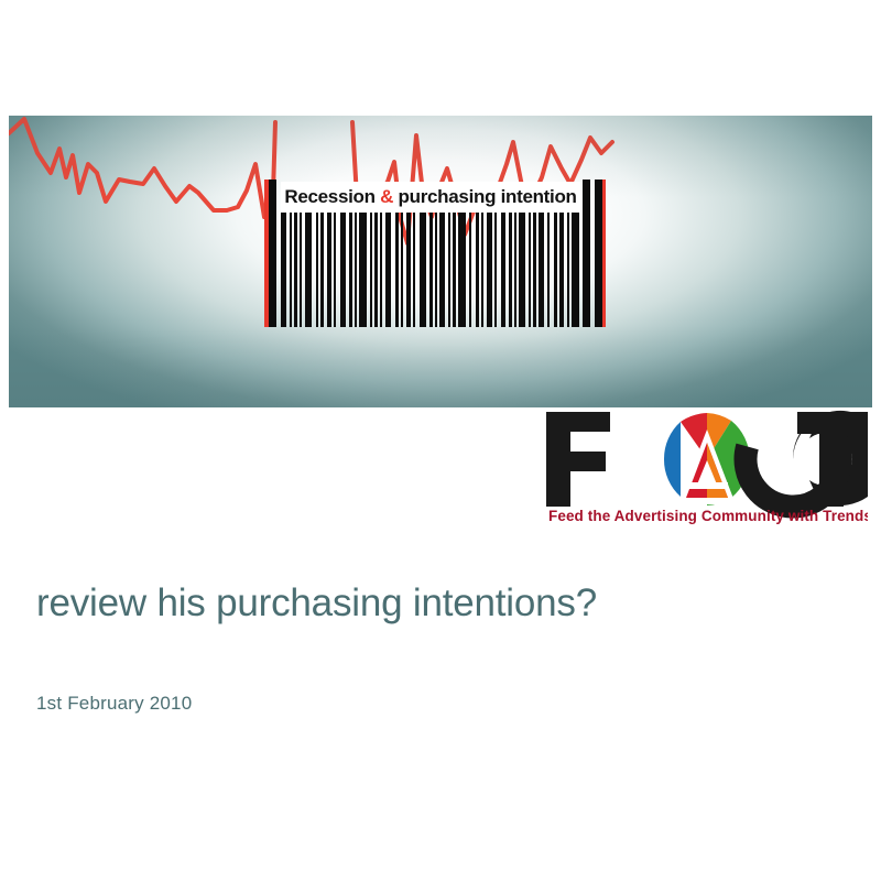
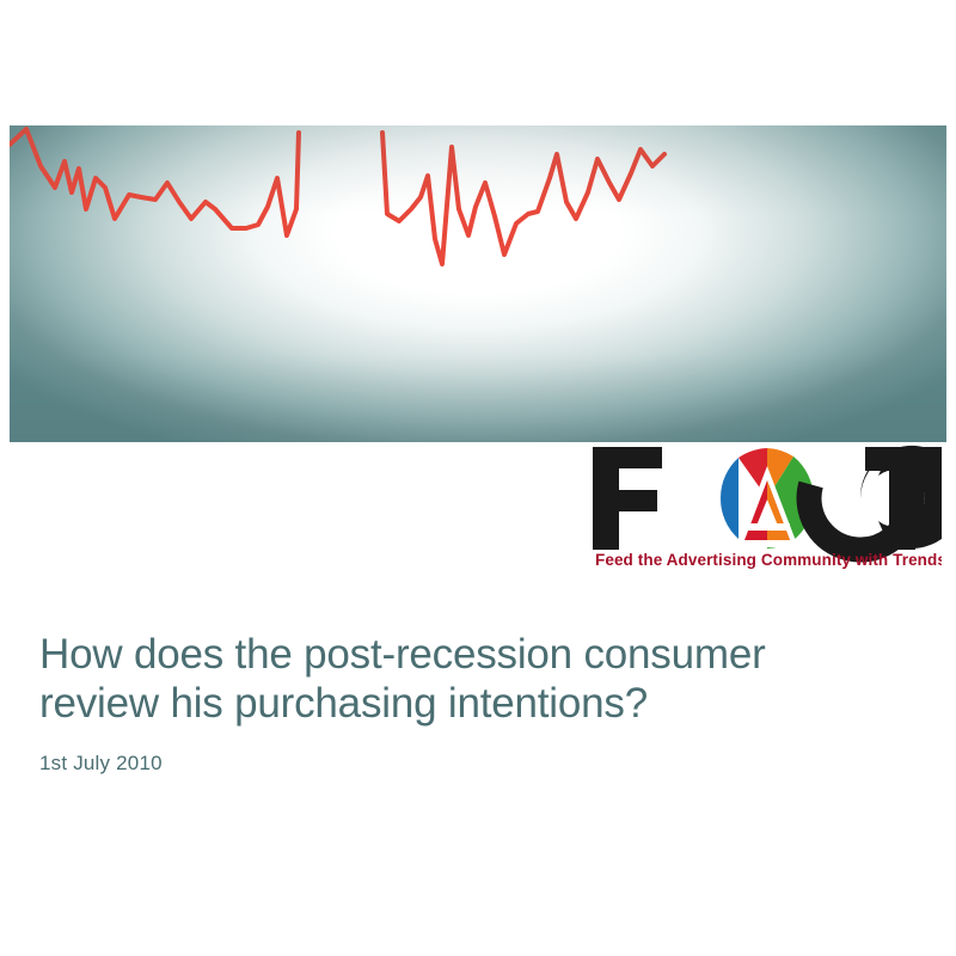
- Recession & purchasing intention
  Feed the Advertising Community with Trend
+ How does the post-recession consumer
  review his purchasing intentions?
- 1st February 2010
+ 1st July 2010
